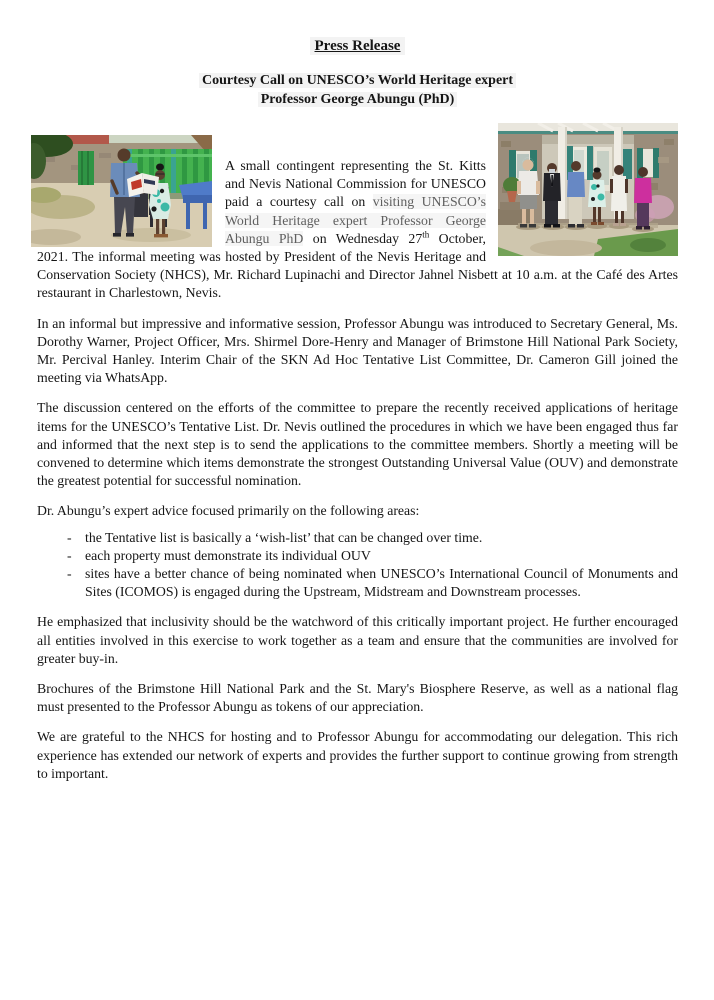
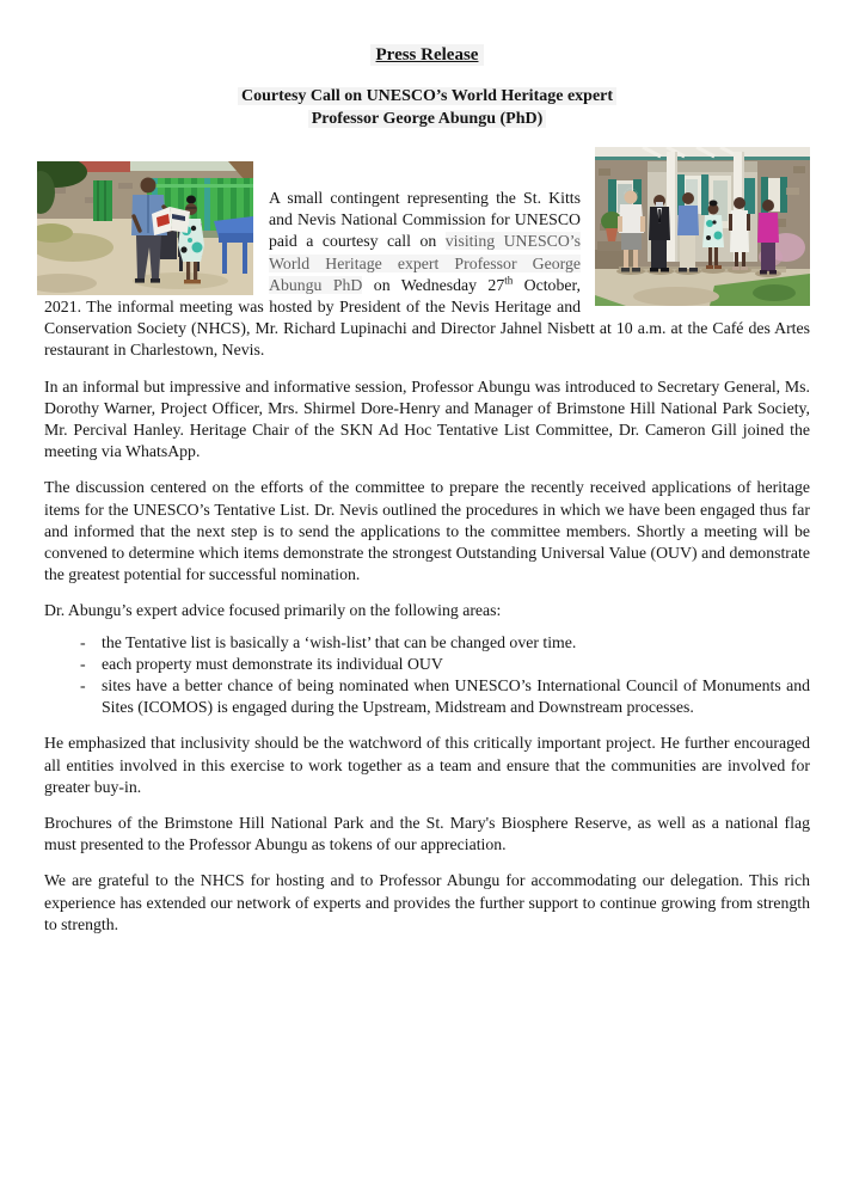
  Press Release
  Courtesy Call on UNESCO’s World Heritage expert
  Professor George Abungu (PhD)
  A small contingent representing the St. Kitts and Nevis National Commission for UNESCO paid a courtesy call on visiting UNESCO’s World Heritage expert Professor George Abungu PhD on Wednesday 27th October, 2021. The informal meeting was hosted by President of the Nevis Heritage and Conservation Society (NHCS), Mr. Richard Lupinachi and Director Jahnel Nisbett at 10 a.m. at the Café des Artes restaurant in Charlestown, Nevis.
- In an informal but impressive and informative session, Professor Abungu was introduced to Secretary General, Ms. Dorothy Warner, Project Officer, Mrs. Shirmel Dore-Henry and Manager of Brimstone Hill National Park Society, Mr. Percival Hanley. Interim Chair of the SKN Ad Hoc Tentative List Committee, Dr. Cameron Gill joined the meeting via WhatsApp.
+ In an informal but impressive and informative session, Professor Abungu was introduced to Secretary General, Ms. Dorothy Warner, Project Officer, Mrs. Shirmel Dore-Henry and Manager of Brimstone Hill National Park Society, Mr. Percival Hanley. Heritage Chair of the SKN Ad Hoc Tentative List Committee, Dr. Cameron Gill joined the meeting via WhatsApp.
  The discussion centered on the efforts of the committee to prepare the recently received applications of heritage items for the UNESCO’s Tentative List. Dr. Nevis outlined the procedures in which we have been engaged thus far and informed that the next step is to send the applications to the committee members. Shortly a meeting will be convened to determine which items demonstrate the strongest Outstanding Universal Value (OUV) and demonstrate the greatest potential for successful nomination.
  Dr. Abungu’s expert advice focused primarily on the following areas:
  -
  the Tentative list is basically a ‘wish-list’ that can be changed over time.
  -
  each property must demonstrate its individual OUV
  -
  sites have a better chance of being nominated when UNESCO’s International Council of Monuments and Sites (ICOMOS) is engaged during the Upstream, Midstream and Downstream processes.
  He emphasized that inclusivity should be the watchword of this critically important project. He further encouraged all entities involved in this exercise to work together as a team and ensure that the communities are involved for greater buy-in.
  Brochures of the Brimstone Hill National Park and the St. Mary's Biosphere Reserve, as well as a national flag must presented to the Professor Abungu as tokens of our appreciation.
- We are grateful to the NHCS for hosting and to Professor Abungu for accommodating our delegation. This rich experience has extended our network of experts and provides the further support to continue growing from strength to important.
+ We are grateful to the NHCS for hosting and to Professor Abungu for accommodating our delegation. This rich experience has extended our network of experts and provides the further support to continue growing from strength to strength.
